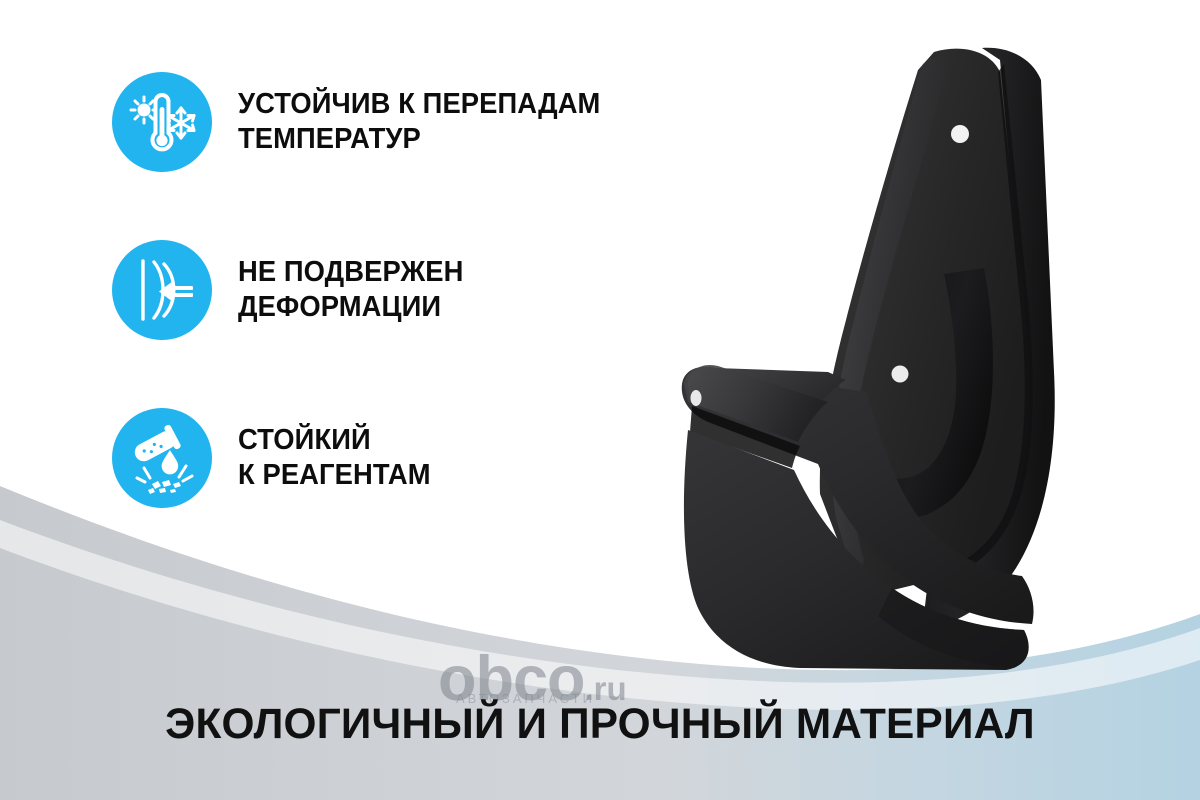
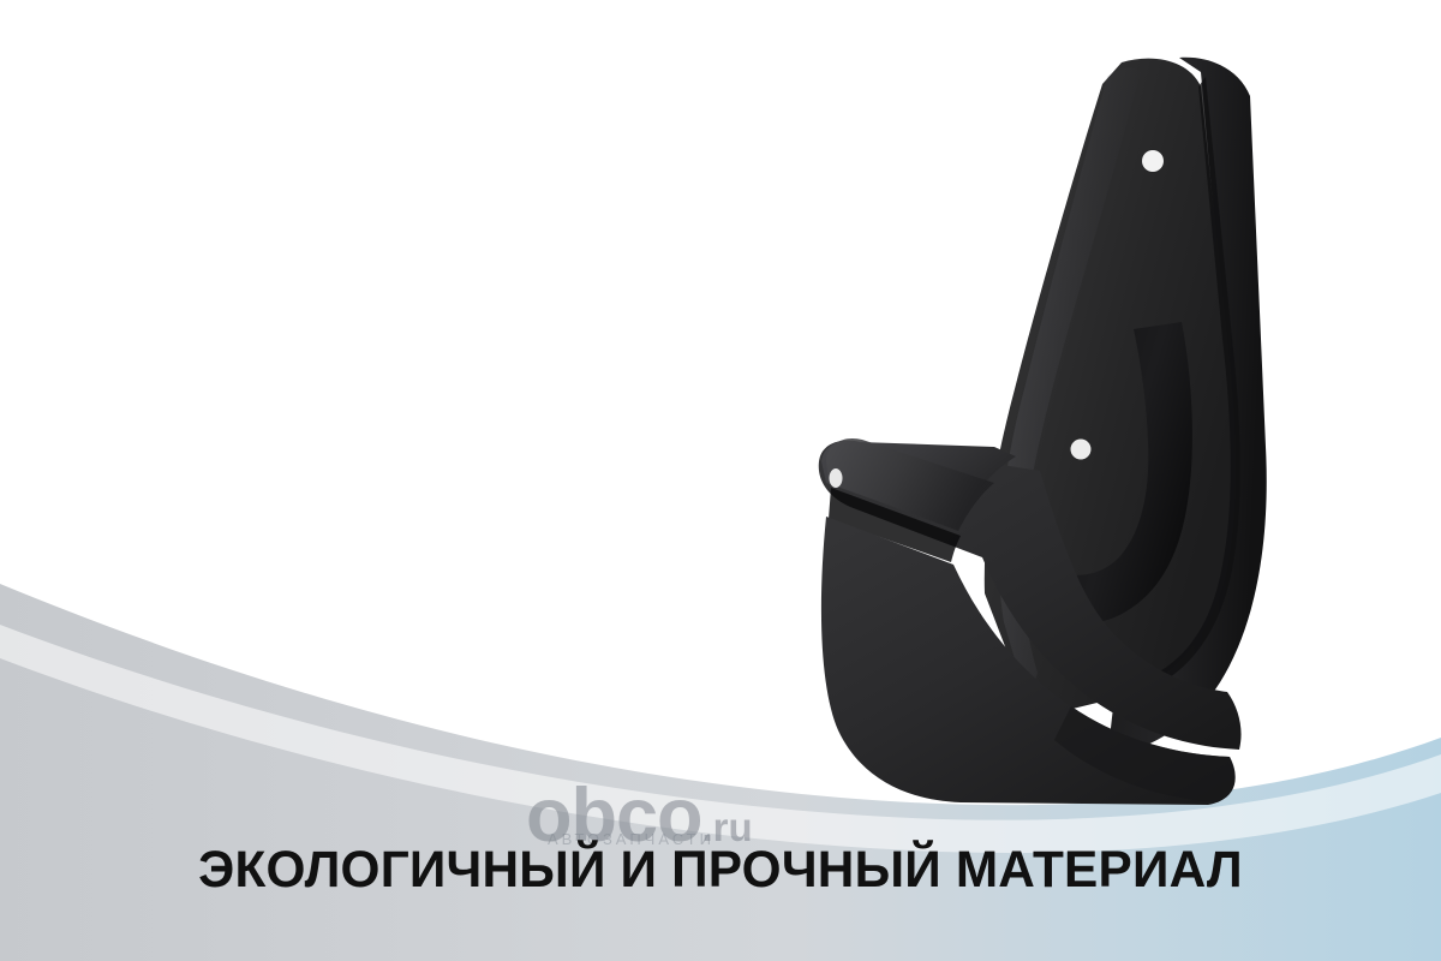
- УСТОЙЧИВ К ПЕРЕПАДАМ
- ТЕМПЕРАТУР
- НЕ ПОДВЕРЖЕН
- ДЕФОРМАЦИИ
- СТОЙКИЙ
- К РЕАГЕНТАМ
  obco.ru
  АВТОЗАПЧАСТИ
  ЭКОЛОГИЧНЫЙ И ПРОЧНЫЙ МАТЕРИАЛ
